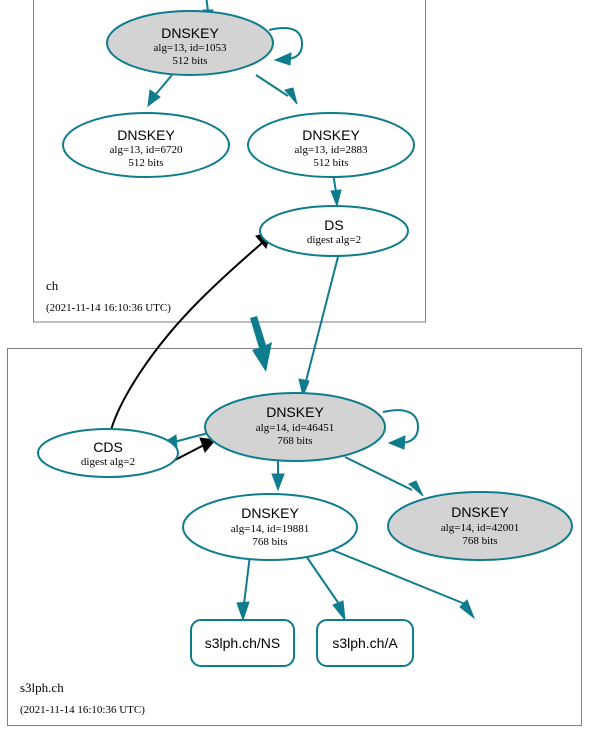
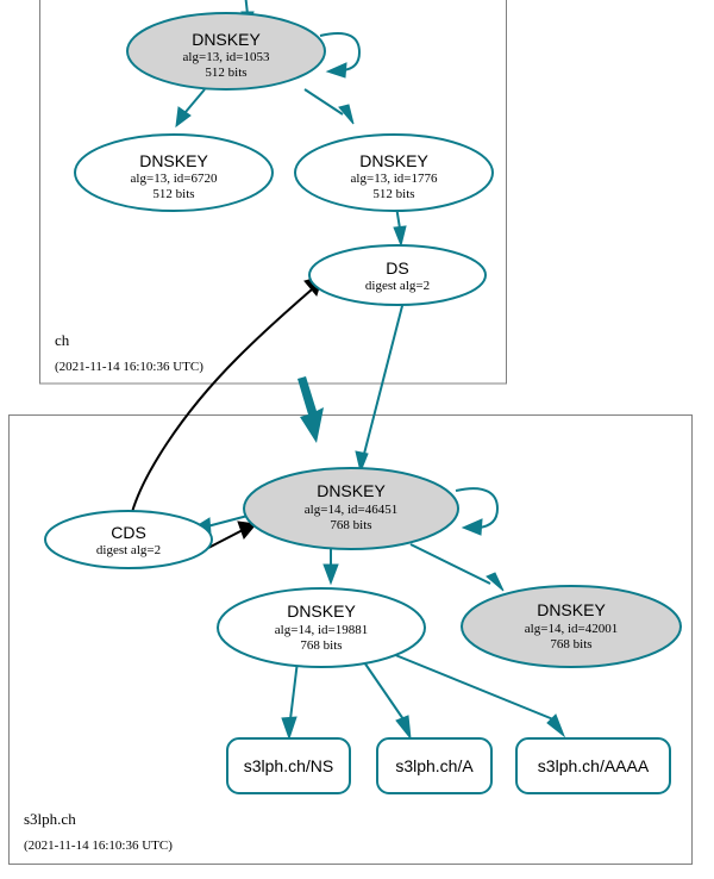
  DNSKEY
  alg=13, id=1053
  512 bits
  DNSKEY
  alg=13, id=6720
  512 bits
  DNSKEY
- alg=13, id=2883
+ alg=13, id=1776
  512 bits
  DS
  digest alg=2
  ch
  (2021-11-14 16:10:36 UTC)
  CDS
  digest alg=2
  DNSKEY
  alg=14, id=46451
  768 bits
  DNSKEY
  alg=14, id=19881
  768 bits
  DNSKEY
  alg=14, id=42001
  768 bits
  s3lph.ch/NS
  s3lph.ch/A
+ s3lph.ch/AAAA
  s3lph.ch
  (2021-11-14 16:10:36 UTC)
